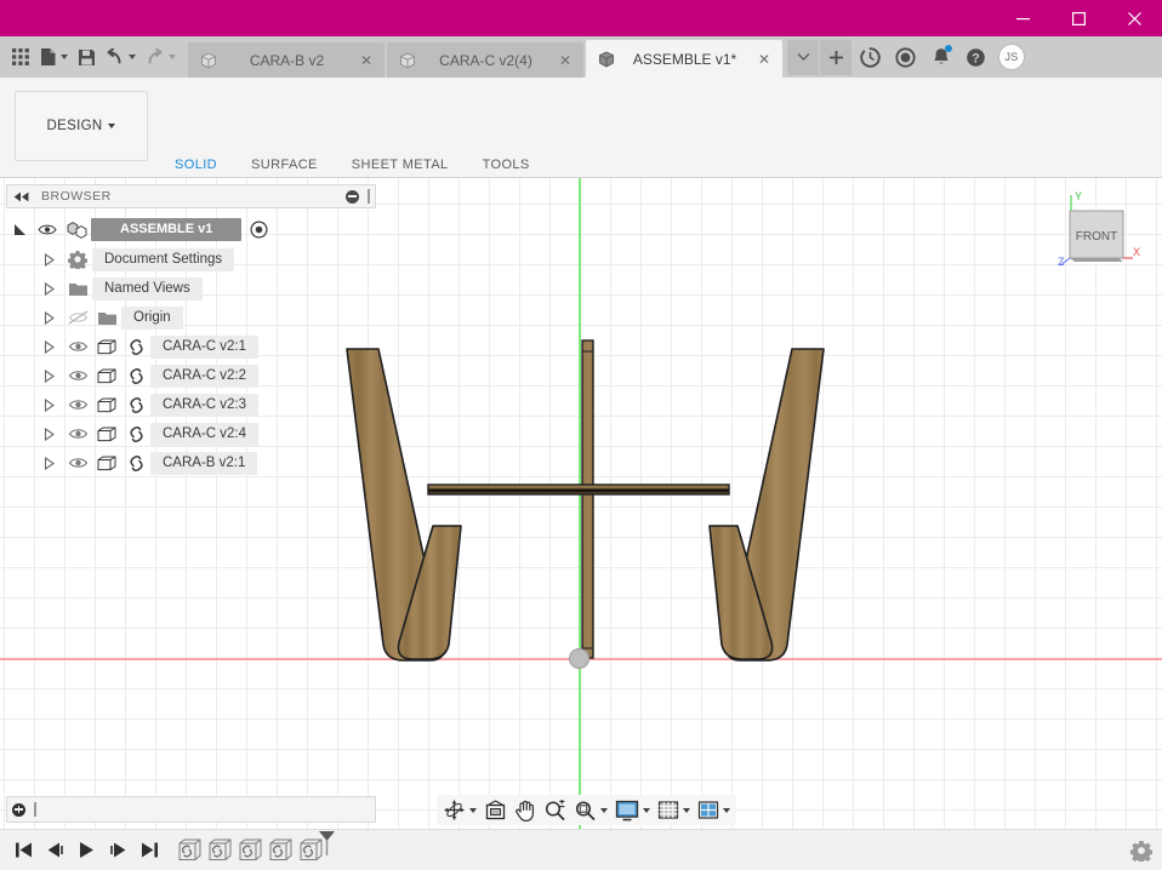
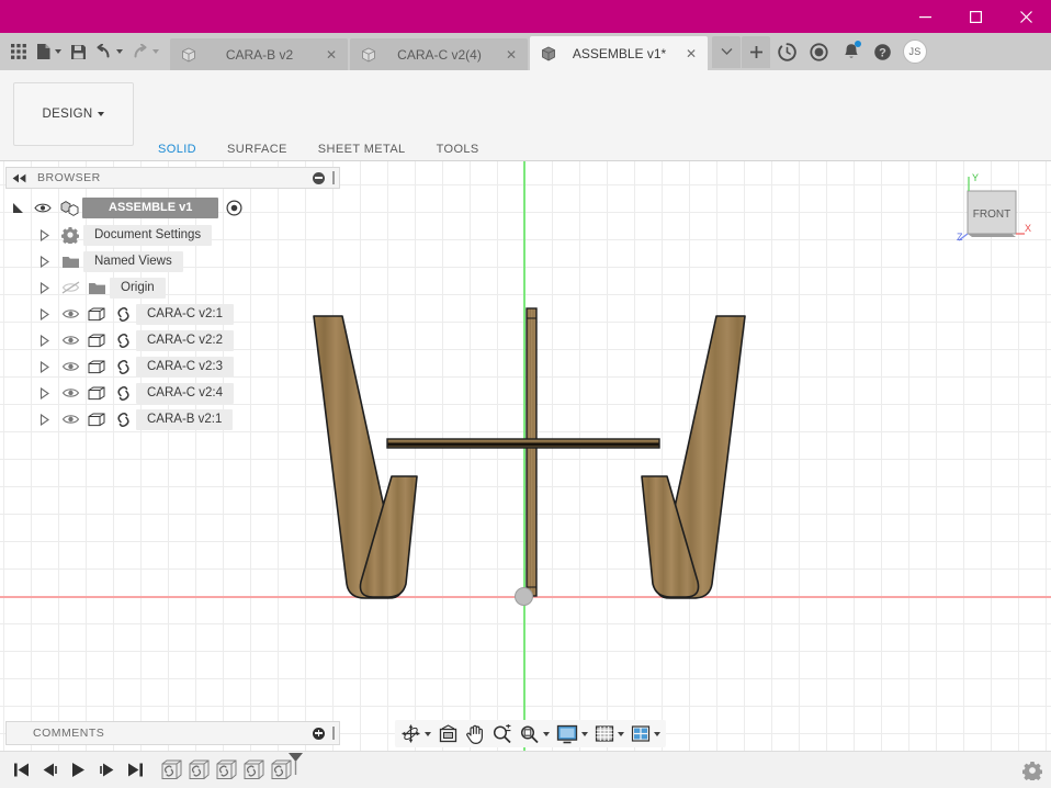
  CARA-B v2
  ✕
  CARA-C v2(4)
  ✕
  ASSEMBLE v1*
  ✕
  ?
  JS
  DESIGN
  SOLID
  SURFACE
  SHEET METAL
  TOOLS
  FRONT
  Y
  X
  Z
  BROWSER
  ASSEMBLE v1
  Document Settings
  Named Views
  Origin
  CARA-C v2:1
  CARA-C v2:2
  CARA-C v2:3
  CARA-C v2:4
  CARA-B v2:1
+ COMMENTS
